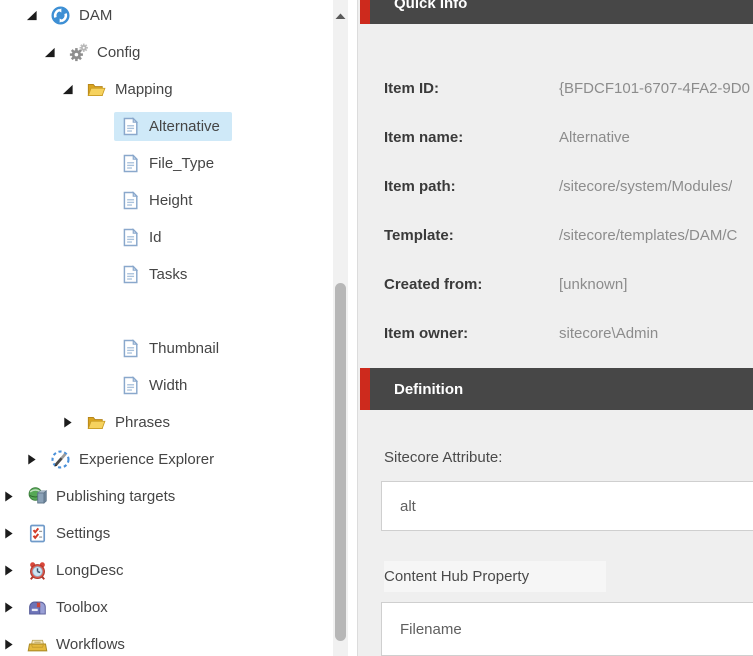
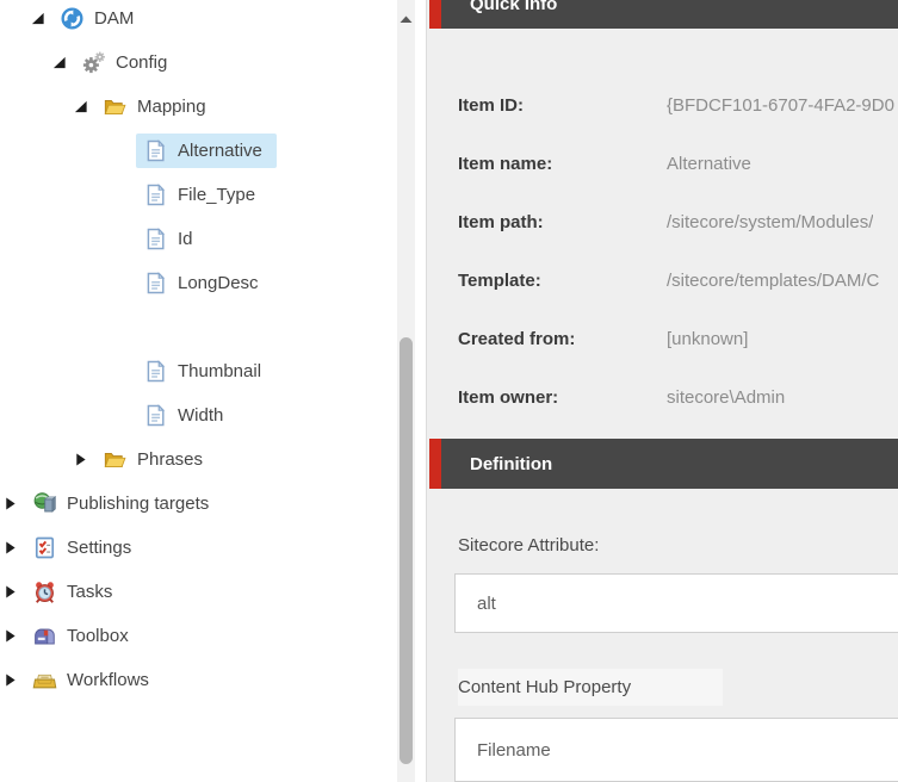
  DAM
  Config
  Mapping
  Alternative
  File_Type
- Height
  Id
- Tasks
+ LongDesc
  Thumbnail
  Width
  Phrases
- Experience Explorer
  Publishing targets
  Settings
- LongDesc
+ Tasks
  Toolbox
  Workflows
  Quick Info
  Item ID:
  {BFDCF101-6707-4FA2-9D0
  Item name:
  Alternative
  Item path:
  /sitecore/system/Modules/
  Template:
  /sitecore/templates/DAM/C
  Created from:
  [unknown]
  Item owner:
  sitecore\Admin
  Definition
  Sitecore Attribute:
  alt
  Content Hub Property
  Filename
